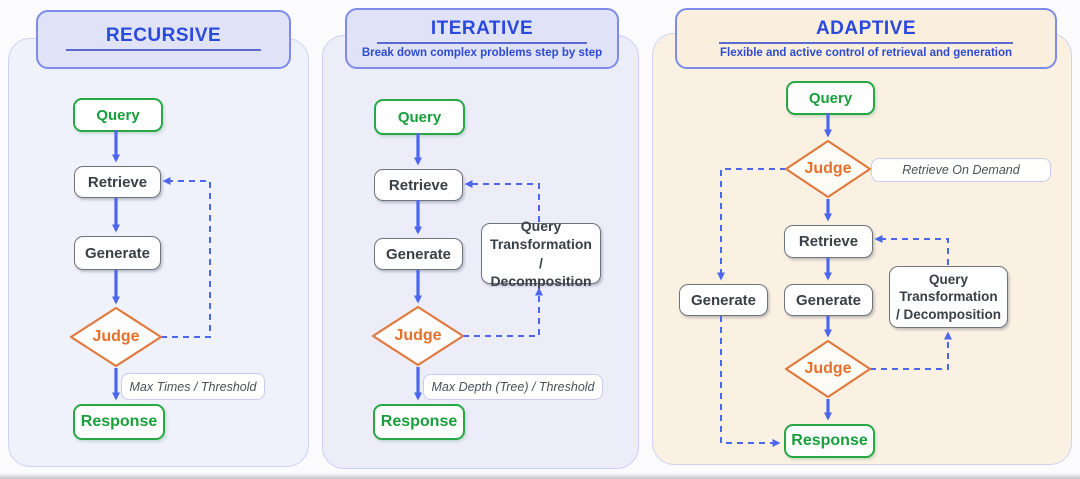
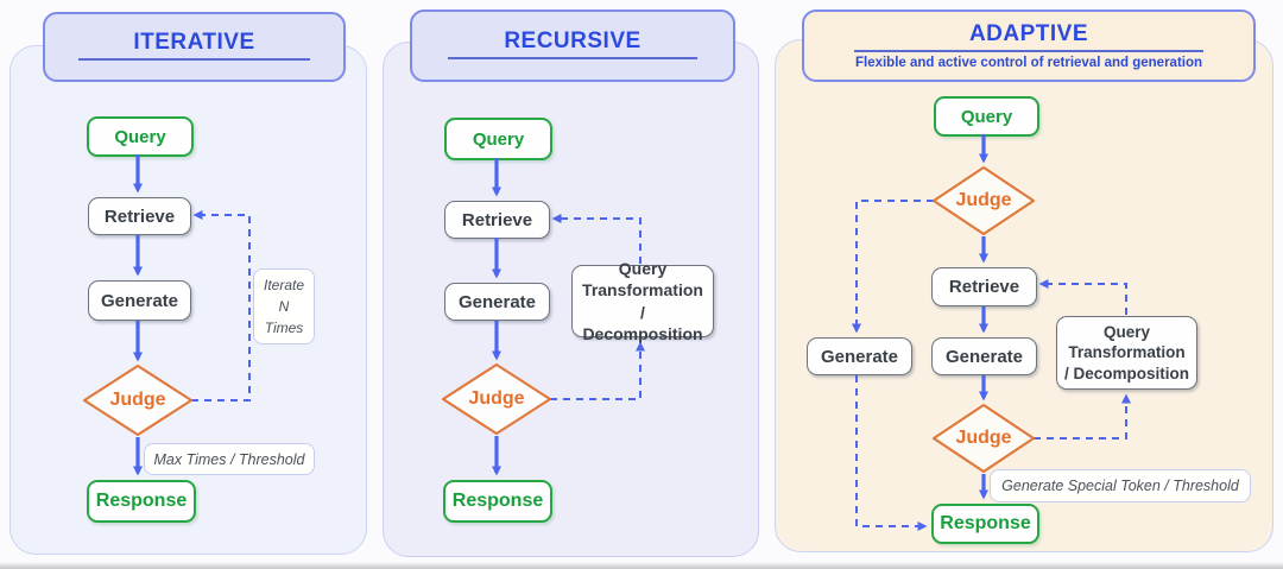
  Query
  Retrieve
  Generate
  Judge
  Response
+ Iterate
+ N
+ Times
  Max Times / Threshold
- RECURSIVE
+ ITERATIVE
  Query
  Retrieve
  Generate
  Query Transformation / Decomposition
  Judge
  Response
- Max Depth (Tree) / Threshold
- ITERATIVE
+ RECURSIVE
- Break down complex problems step by step
  Query
  Judge
- Retrieve On Demand
  Retrieve
  Generate
  Generate
  Query Transformation / Decomposition
  Judge
+ Generate Special Token / Threshold
  Response
  ADAPTIVE
  Flexible and active control of retrieval and generation
